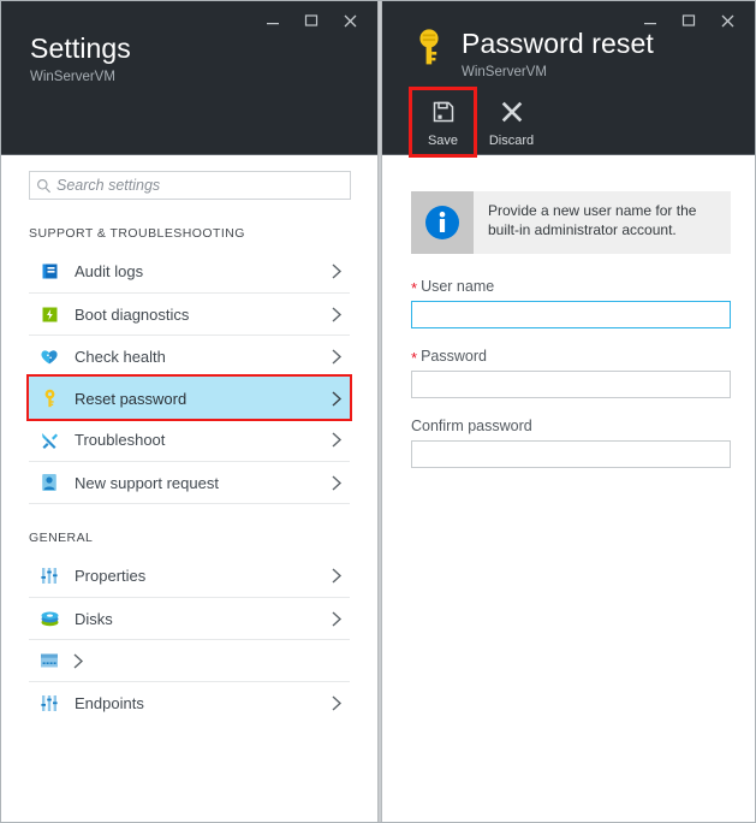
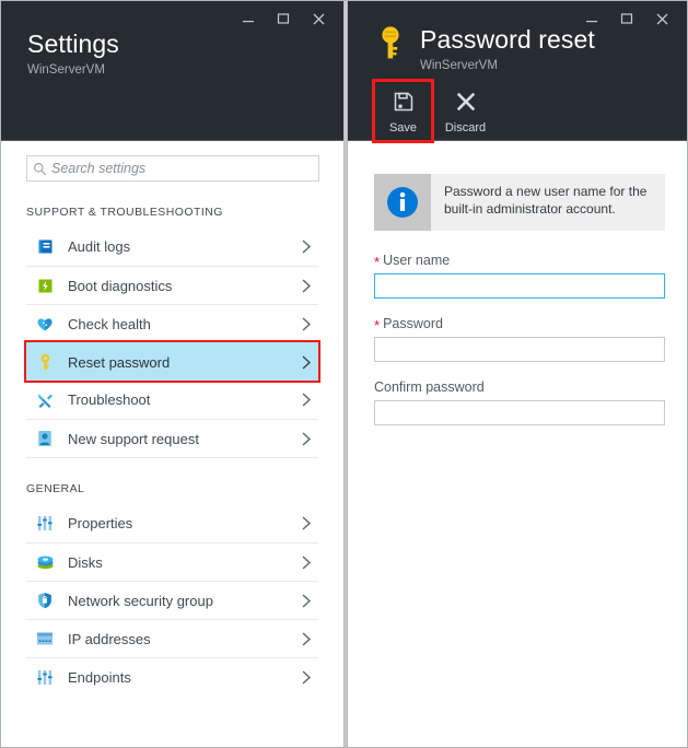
  Settings
  WinServerVM
  Search settings
  SUPPORT & TROUBLESHOOTING
  Audit logs
  Boot diagnostics
  Check health
  Reset password
  Troubleshoot
  New support request
  GENERAL
  Properties
  Disks
+ Network security group
+ IP addresses
  Endpoints
  Password reset
  WinServerVM
  Save
  Discard
- Provide a new user name for the built-in administrator account.
+ Password a new user name for the built-in administrator account.
  * User name
  * Password
  Confirm password
